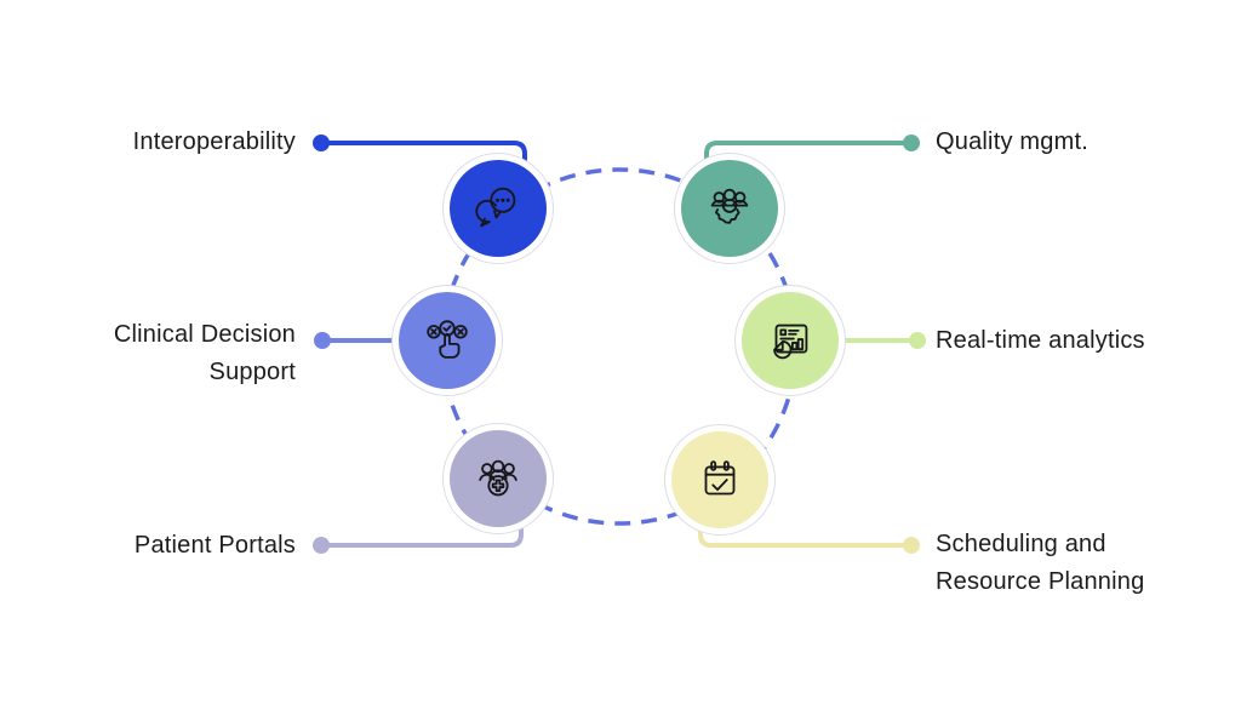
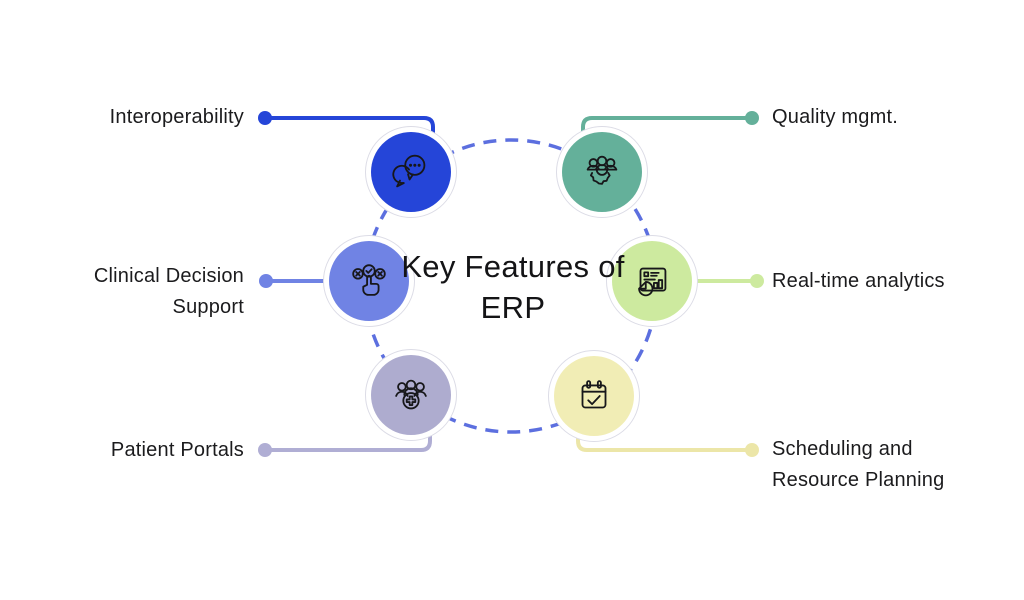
+ Key Features of ERP
  Interoperability
  Quality mgmt.
  Clinical Decision Support
  Real-time analytics
  Patient Portals
  Scheduling and Resource Planning
